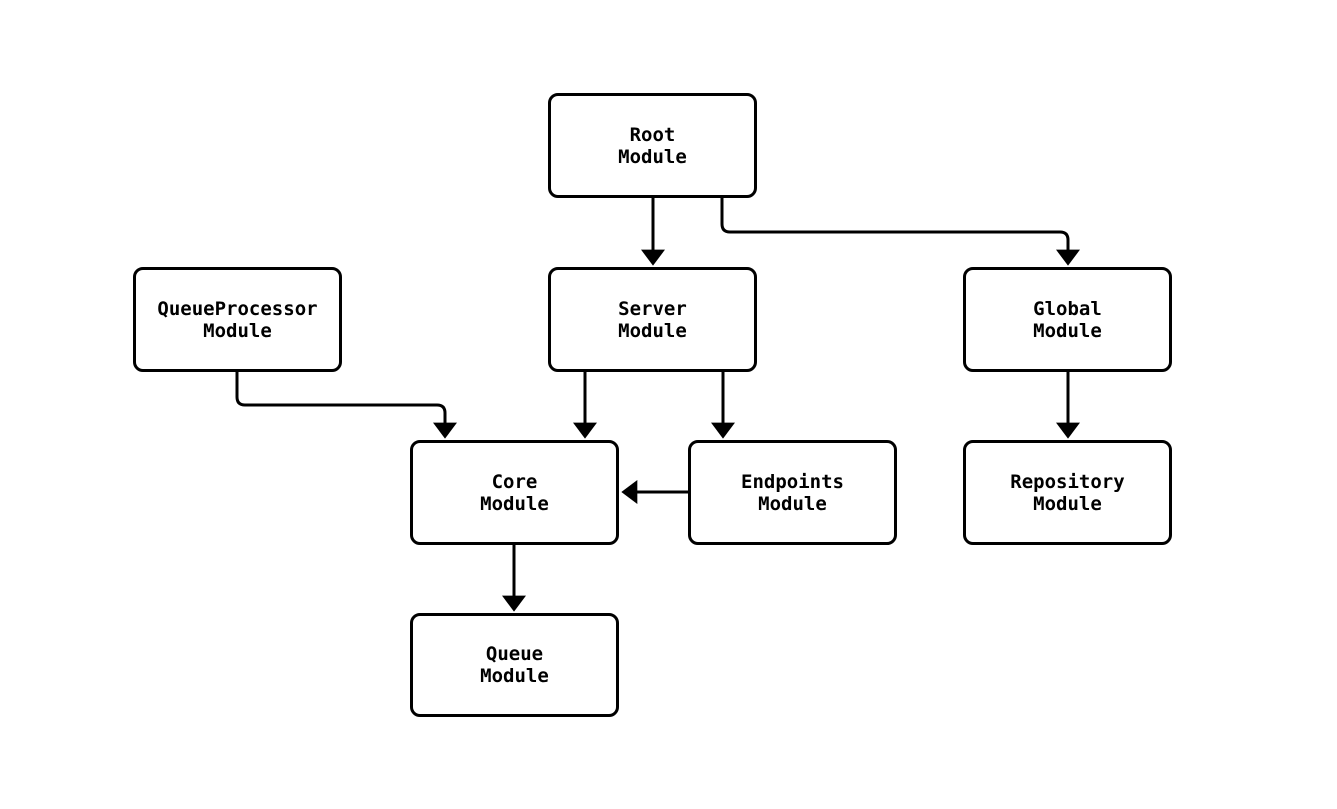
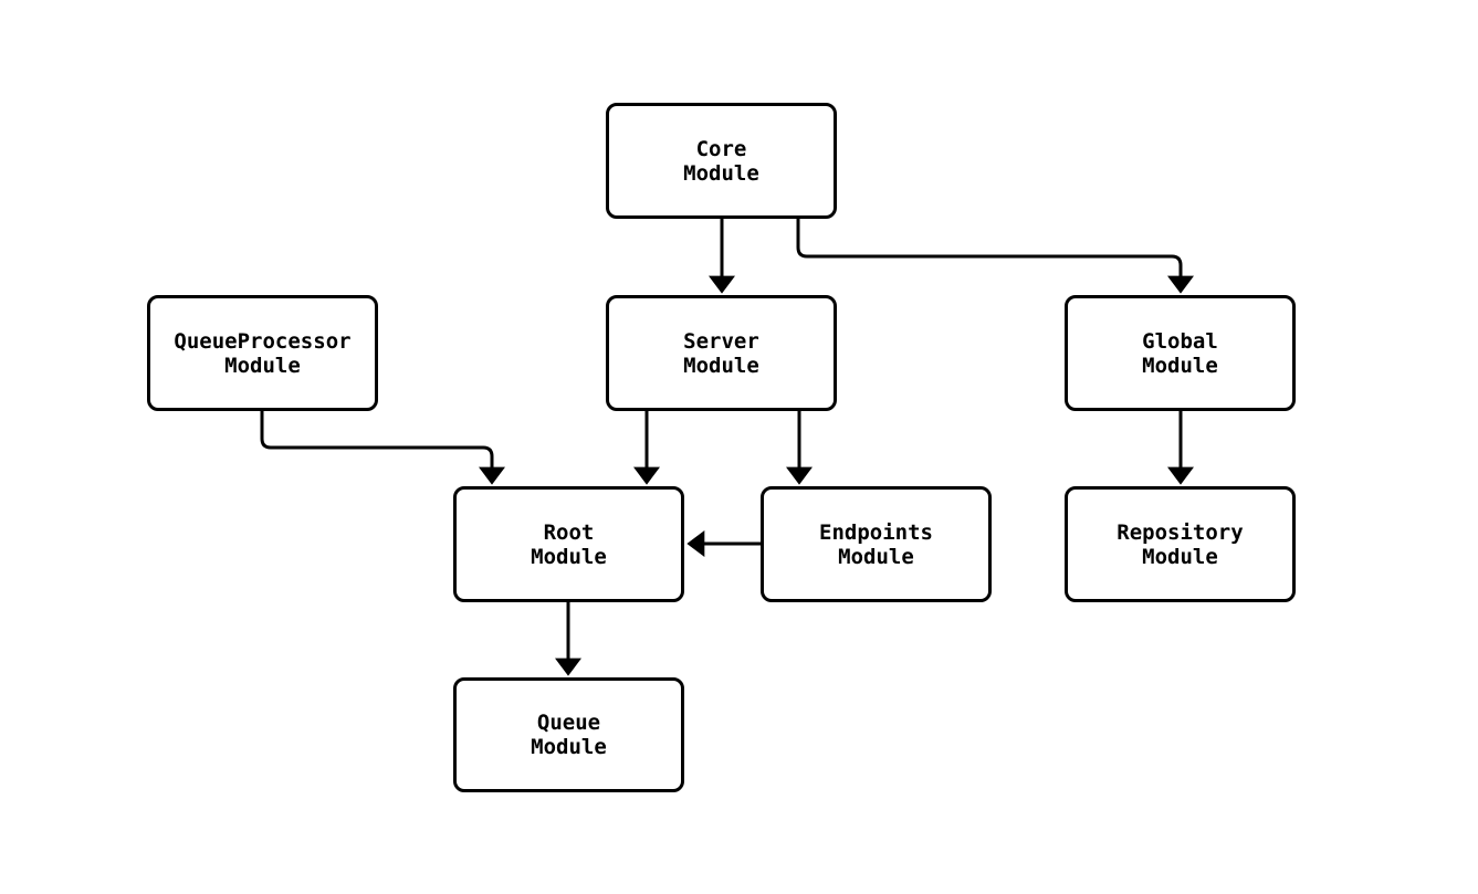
- Root
+ Core
  Module
  QueueProcessor
  Module
  Server
  Module
  Global
  Module
- Core
+ Root
  Module
  Endpoints
  Module
  Repository
  Module
  Queue
  Module
